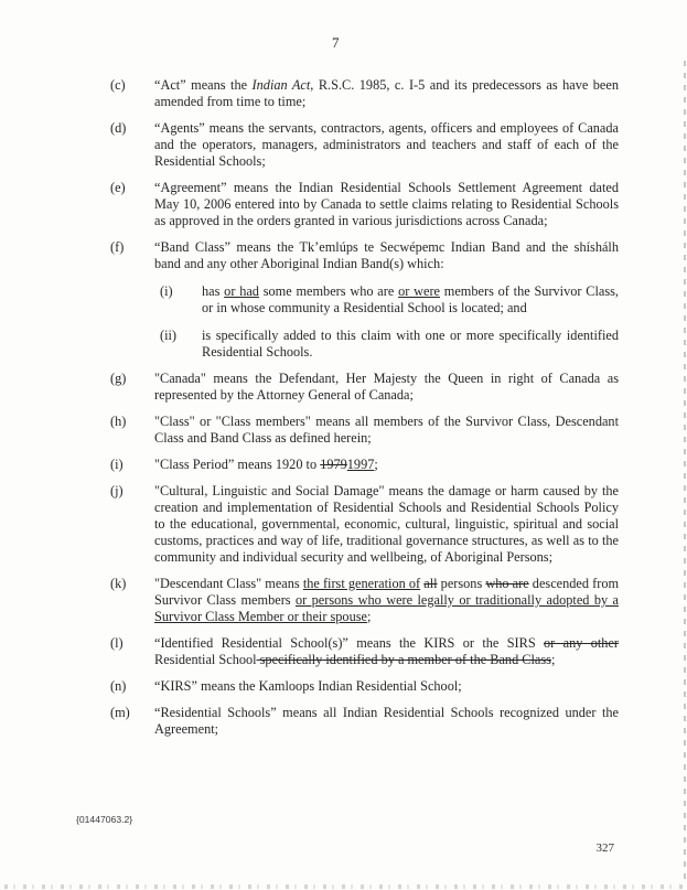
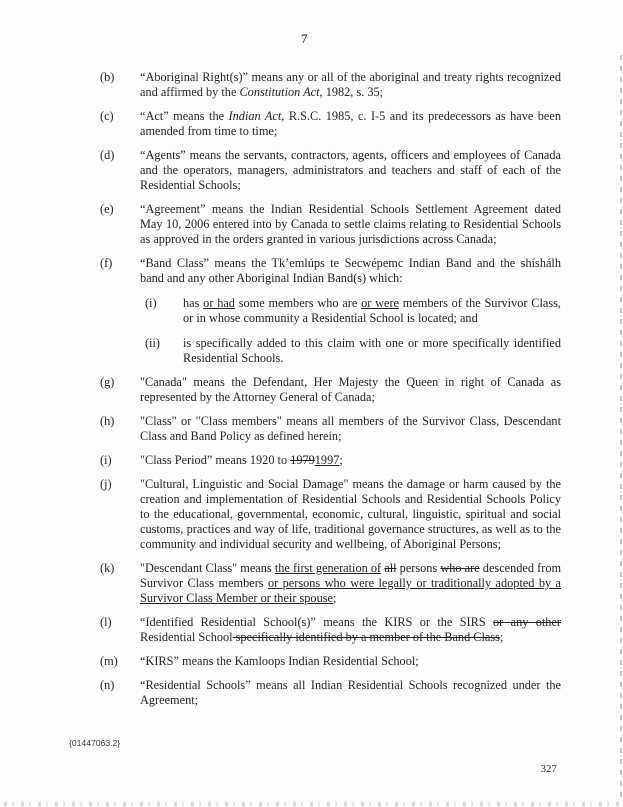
  7
+ (b)
+ “Aboriginal Right(s)” means any or all of the aboriginal and treaty rights recognized and affirmed by the Constitution Act, 1982, s. 35;
  (c)
  “Act” means the Indian Act, R.S.C. 1985, c. I-5 and its predecessors as have been amended from time to time;
  (d)
  “Agents” means the servants, contractors, agents, officers and employees of Canada and the operators, managers, administrators and teachers and staff of each of the Residential Schools;
  (e)
  “Agreement” means the Indian Residential Schools Settlement Agreement dated May 10, 2006 entered into by Canada to settle claims relating to Residential Schools as approved in the orders granted in various jurisdictions across Canada;
  (f)
  “Band Class” means the Tk’emlúps te Secwépemc Indian Band and the shíshálh band and any other Aboriginal Indian Band(s) which:
  (i)
  has or had some members who are or were members of the Survivor Class, or in whose community a Residential School is located; and
  (ii)
  is specifically added to this claim with one or more specifically identified Residential Schools.
  (g)
  "Canada" means the Defendant, Her Majesty the Queen in right of Canada as represented by the Attorney General of Canada;
  (h)
- "Class" or "Class members" means all members of the Survivor Class, Descendant Class and Band Class as defined herein;
+ "Class" or "Class members" means all members of the Survivor Class, Descendant Class and Band Policy as defined herein;
  (i)
  "Class Period” means 1920 to 19791997;
  (j)
  "Cultural, Linguistic and Social Damage" means the damage or harm caused by the creation and implementation of Residential Schools and Residential Schools Policy to the educational, governmental, economic, cultural, linguistic, spiritual and social customs, practices and way of life, traditional governance structures, as well as to the community and individual security and wellbeing, of Aboriginal Persons;
  (k)
  "Descendant Class" means the first generation of all persons who are descended from Survivor Class members or persons who were legally or traditionally adopted by a Survivor Class Member or their spouse;
  (l)
  “Identified Residential School(s)” means the KIRS or the SIRS or any other Residential School specifically identified by a member of the Band Class;
- (n)
+ (m)
  “KIRS” means the Kamloops Indian Residential School;
- (m)
+ (n)
  “Residential Schools” means all Indian Residential Schools recognized under the Agreement;
  {01447063.2}
  327
